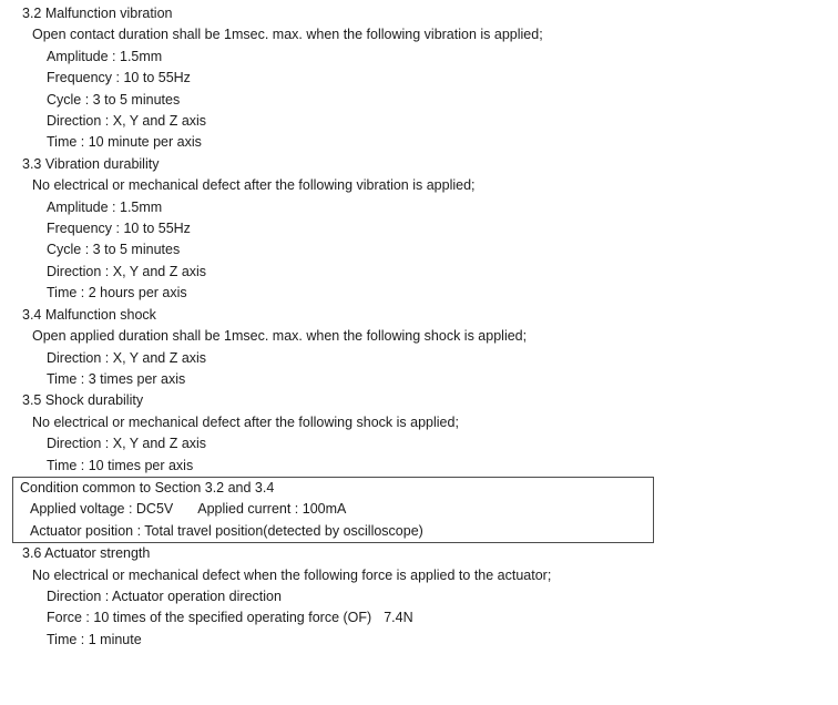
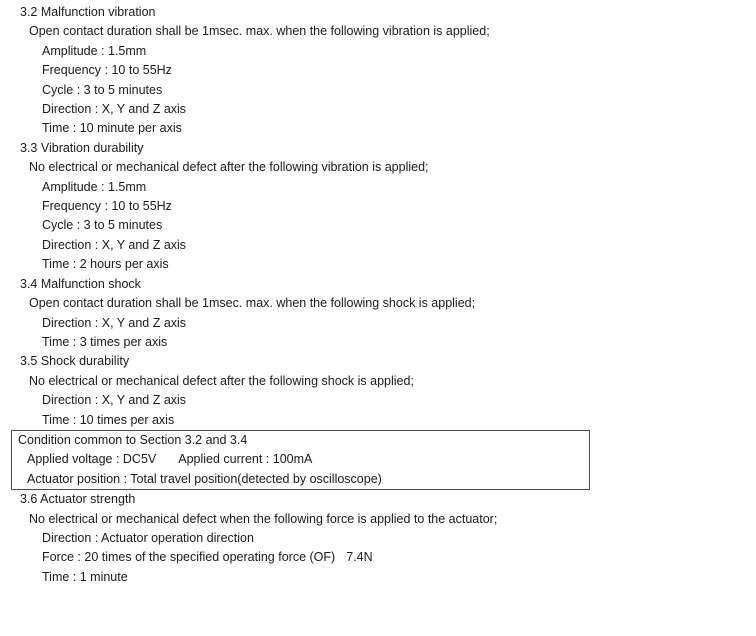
  3.2 Malfunction vibration
  Open contact duration shall be 1msec. max. when the following vibration is applied;
  Amplitude : 1.5mm
  Frequency : 10 to 55Hz
  Cycle : 3 to 5 minutes
  Direction : X, Y and Z axis
  Time : 10 minute per axis
  3.3 Vibration durability
  No electrical or mechanical defect after the following vibration is applied;
  Amplitude : 1.5mm
  Frequency : 10 to 55Hz
  Cycle : 3 to 5 minutes
  Direction : X, Y and Z axis
  Time : 2 hours per axis
  3.4 Malfunction shock
- Open applied duration shall be 1msec. max. when the following shock is applied;
+ Open contact duration shall be 1msec. max. when the following shock is applied;
  Direction : X, Y and Z axis
  Time : 3 times per axis
  3.5 Shock durability
  No electrical or mechanical defect after the following shock is applied;
  Direction : X, Y and Z axis
  Time : 10 times per axis
  Condition common to Section 3.2 and 3.4
  Applied voltage : DC5V Applied current : 100mA
  Actuator position : Total travel position(detected by oscilloscope)
  3.6 Actuator strength
  No electrical or mechanical defect when the following force is applied to the actuator;
  Direction : Actuator operation direction
- Force : 10 times of the specified operating force (OF) 7.4N
+ Force : 20 times of the specified operating force (OF) 7.4N
  Time : 1 minute
